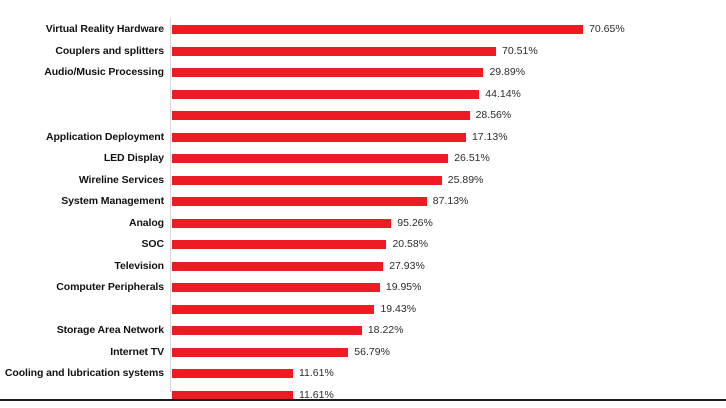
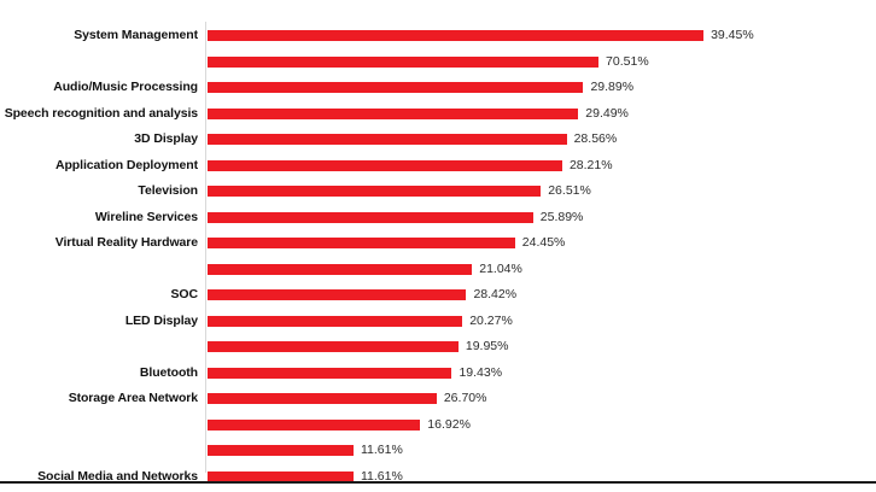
- Virtual Reality Hardware
+ System Management
- 70.65%
+ 39.45%
- Couplers and splitters
  70.51%
  Audio/Music Processing
  29.89%
+ Speech recognition and analysis
- 44.14%
+ 29.49%
+ 3D Display
  28.56%
  Application Deployment
- 17.13%
+ 28.21%
- LED Display
+ Television
  26.51%
  Wireline Services
  25.89%
- System Management
+ Virtual Reality Hardware
- 87.13%
+ 24.45%
- Analog
- 95.26%
+ 21.04%
  SOC
- 20.58%
+ 28.42%
- Television
+ LED Display
- 27.93%
+ 20.27%
- Computer Peripherals
  19.95%
+ Bluetooth
  19.43%
  Storage Area Network
- 18.22%
+ 26.70%
- Internet TV
- 56.79%
+ 16.92%
- Cooling and lubrication systems
  11.61%
+ Social Media and Networks
  11.61%
